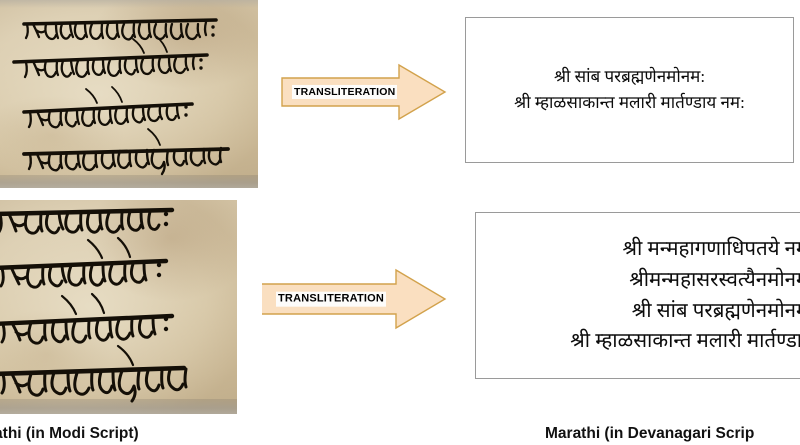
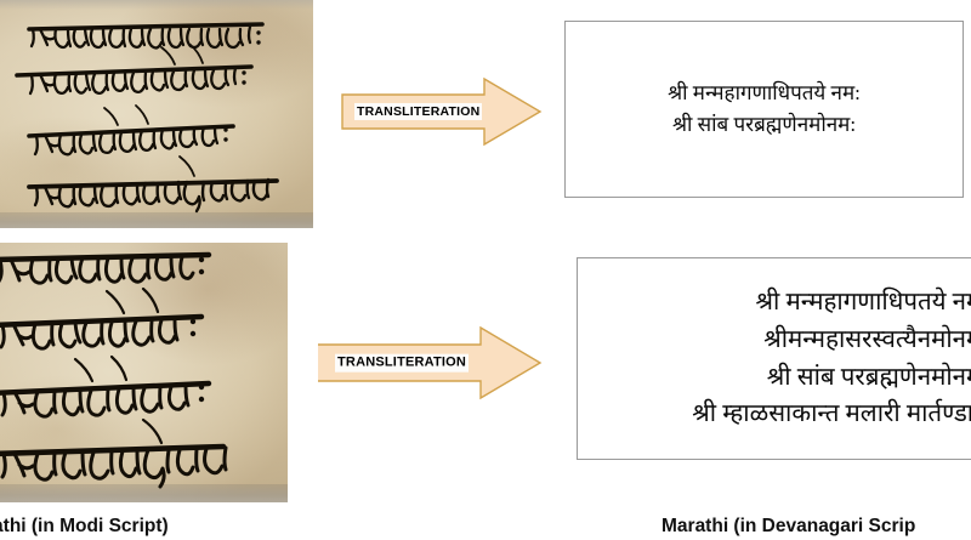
  TRANSLITERATION
  TRANSLITERATION
+ श्री मन्महागणाधिपतये नम:
  श्री सांब परब्रह्मणेनमोनम:
- श्री म्हाळसाकान्त मलारी मार्तण्डाय नम:
  श्री मन्महागणाधिपतये न
  श्रीमन्महासरस्वत्यैनमोन
  श्री सांब परब्रह्मणेनमोन
  श्री म्हाळसाकान्त मलारी मार्तण्डा
  thi (in Modi Script)
  Marathi (in Devanagari Scrip
